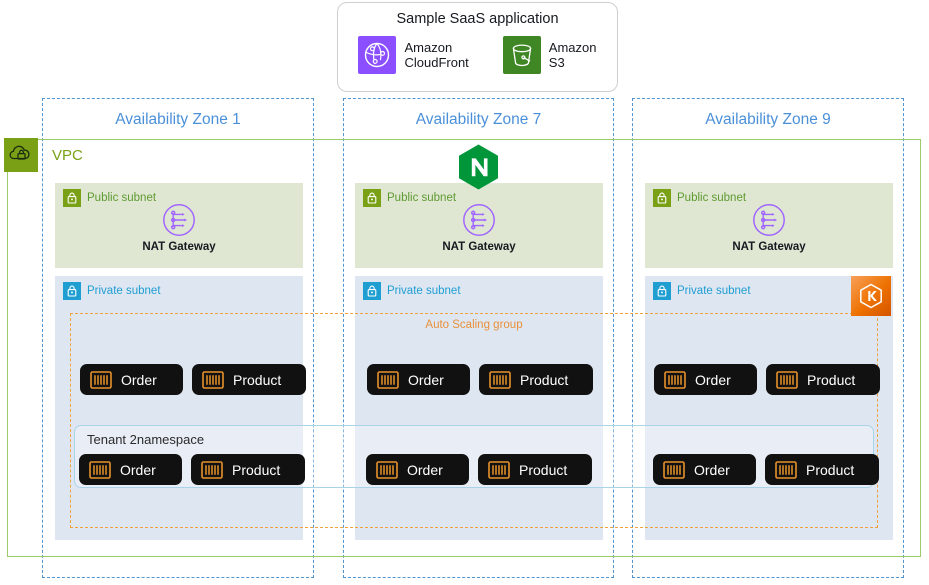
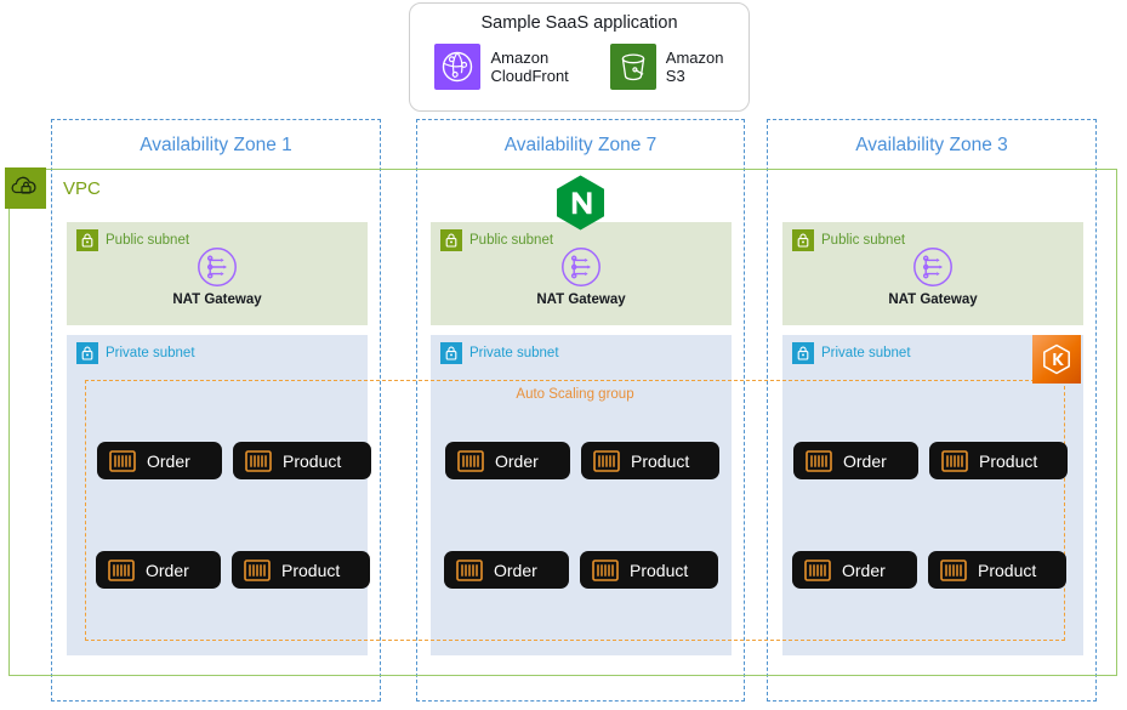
  Availability Zone 1
  Availability Zone 7
- Availability Zone 9
+ Availability Zone 3
  VPC
  Public subnet
  NAT Gateway
  Public subnet
  NAT Gateway
  Public subnet
  NAT Gateway
  Private subnet
  Private subnet
  Private subnet
  Auto Scaling group
- Tenant 2namespace
  Order
  Product
  Order
  Product
  Order
  Product
  Order
  Product
  Order
  Product
  Order
  Product
  Sample SaaS application
  Amazon
  CloudFront
  Amazon
  S3
